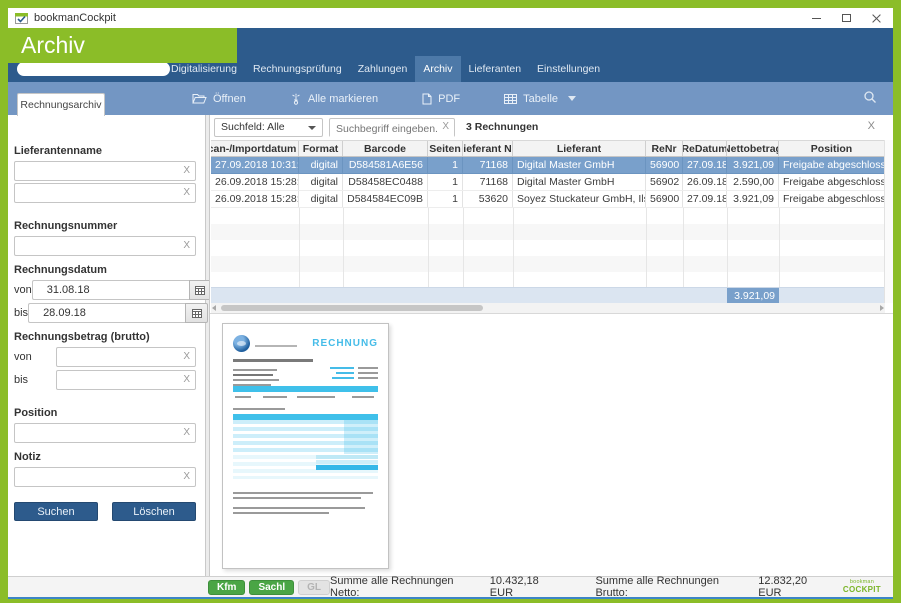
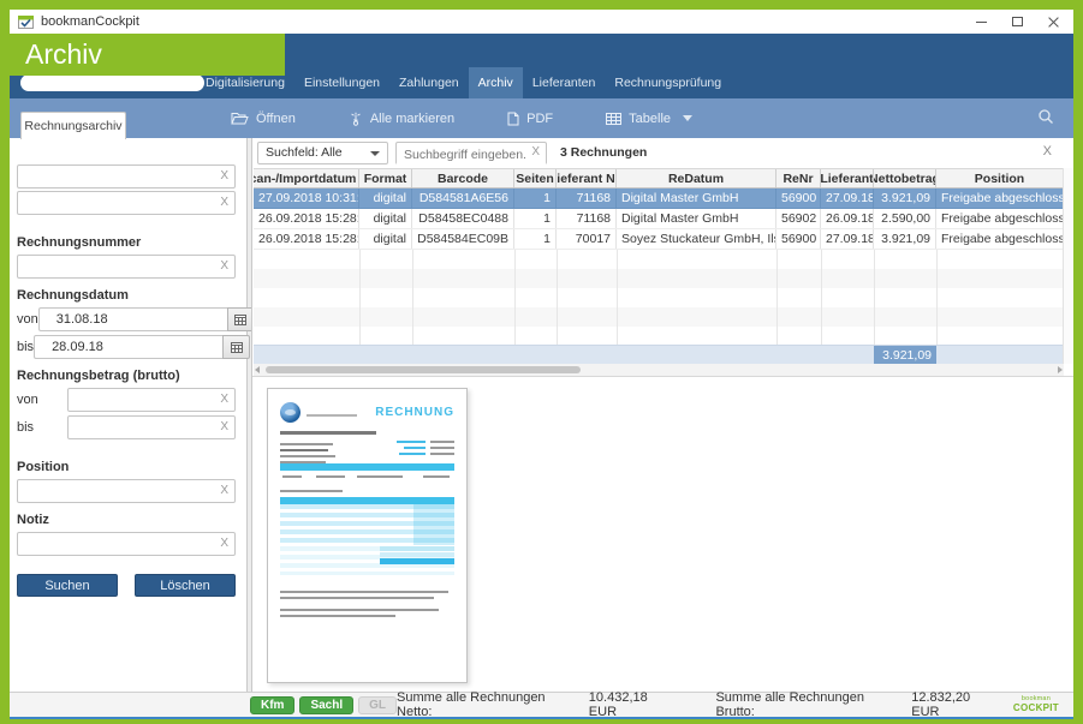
  bookmanCockpit
  Digitalisierung
- Rechnungsprüfung
+ Einstellungen
  Zahlungen
  Archiv
  Lieferanten
- Einstellungen
+ Rechnungsprüfung
  Archiv
  Öffnen
  Alle markieren
  PDF
  Tabelle
  Rechnungsarchiv
- Lieferantenname
  X
  X
  Rechnungsnummer
  X
  Rechnungsdatum
  von
  31.08.18
  bis
  28.09.18
  Rechnungsbetrag (brutto)
  von
  X
  bis
  X
  Position
  X
  Notiz
  X
  Suchen
  Löschen
  Suchfeld: Alle
  Suchbegriff eingeben.
  X
  3 Rechnungen
  X
  can-/Importdatum
  Format
  Barcode
  Seiten
  ieferant N
- Lieferant
+ ReDatum
  ReNr
- ReDatum
+ Lieferant
  Nettobetrag
  Position
  27.09.2018 10:31:
  digital
  D584581A6E56
  1
  71168
  Digital Master GmbH
  56900
  27.09.18
  3.921,09
  Freigabe abgeschlos
  26.09.2018 15:28:
  digital
  D58458EC0488
  1
  71168
  Digital Master GmbH
  56902
  26.09.18
  2.590,00
  Freigabe abgeschlos
  26.09.2018 15:28:
  digital
  D584584EC09B
  1
- 53620
+ 70017
  Soyez Stuckateur GmbH, Il
  56900
  27.09.18
  3.921,09
  Freigabe abgeschlos
  3.921,09
  RECHNUNG
  Kfm
  Sachl
  GL
  Summe alle Rechnungen Netto:
  10.432,18 EUR
  Summe alle Rechnungen Brutto:
  12.832,20 EUR
  COCKPIT
